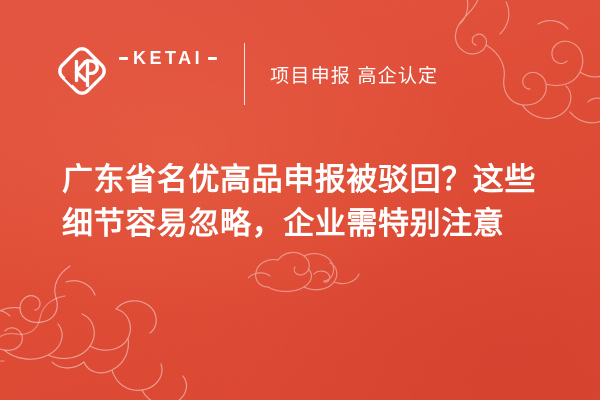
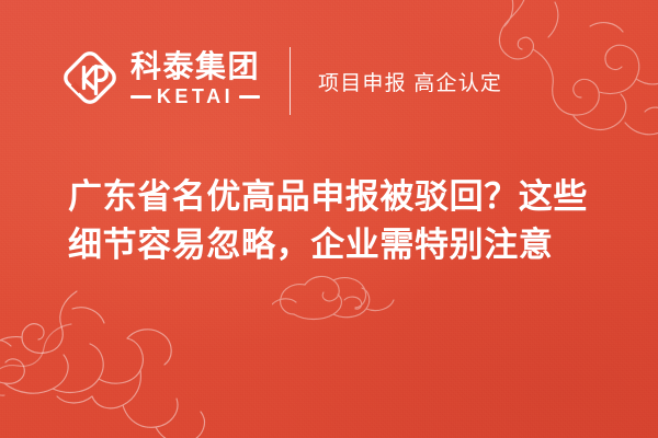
+ 科泰集团
  KETAI
  项目申报 高企认定
  广东省名优高品申报被驳回？这些
  细节容易忽略，企业需特别注意
